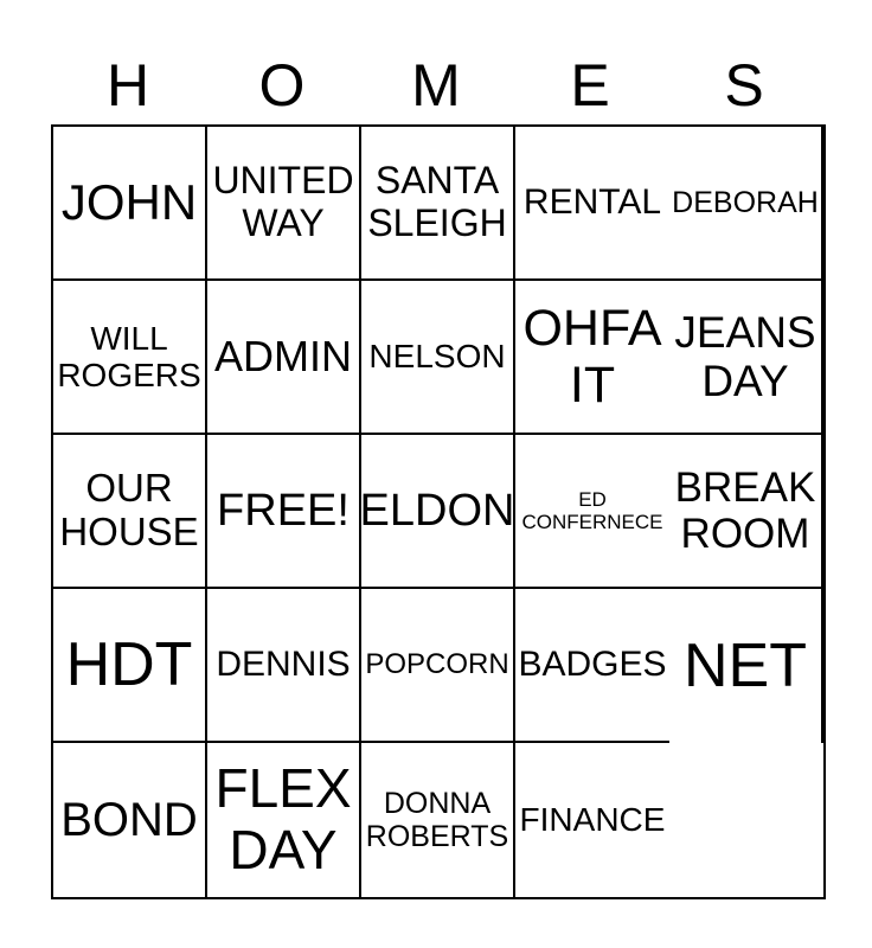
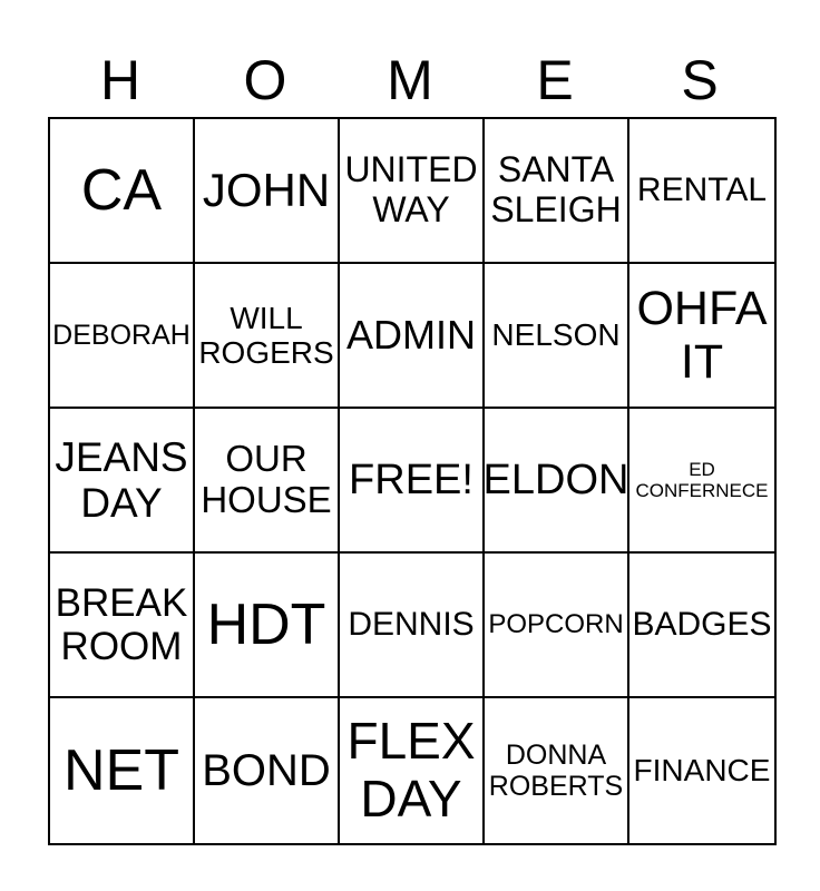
  H
  O
  M
  E
  S
+ CA
  JOHN
  UNITED
  WAY
  SANTA
  SLEIGH
  RENTAL
  DEBORAH
  WILL
  ROGERS
  ADMIN
  NELSON
  OHFA
  IT
  JEANS
  DAY
  OUR
  HOUSE
  FREE!
  ELDON
  ED
  CONFERNECE
  BREAK
  ROOM
  HDT
  DENNIS
  POPCORN
  BADGES
  NET
  BOND
  FLEX
  DAY
  DONNA
  ROBERTS
  FINANCE
